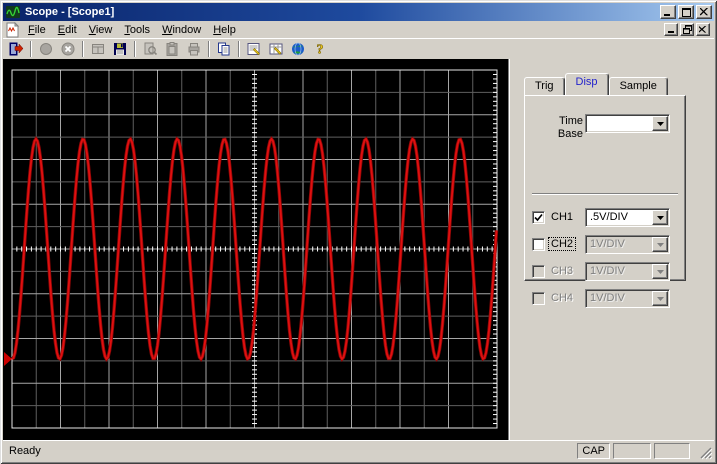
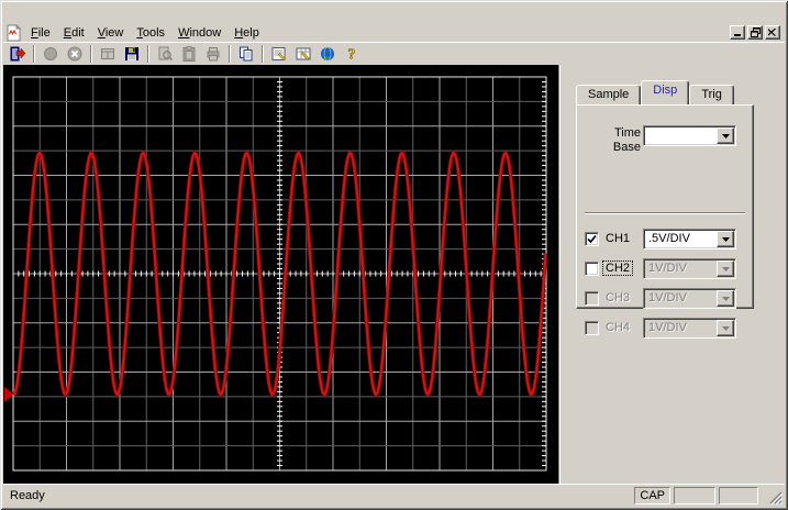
- Scope - [Scope1]
  File
  Edit
  View
  Tools
  Window
  Help
  ?
- Trig
+ Sample
  Disp
- Sample
+ Trig
  Time Base
  CH1
  .5V/DIV
  CH2
  1V/DIV
  CH3
  1V/DIV
  CH4
  1V/DIV
  Ready
  CAP
